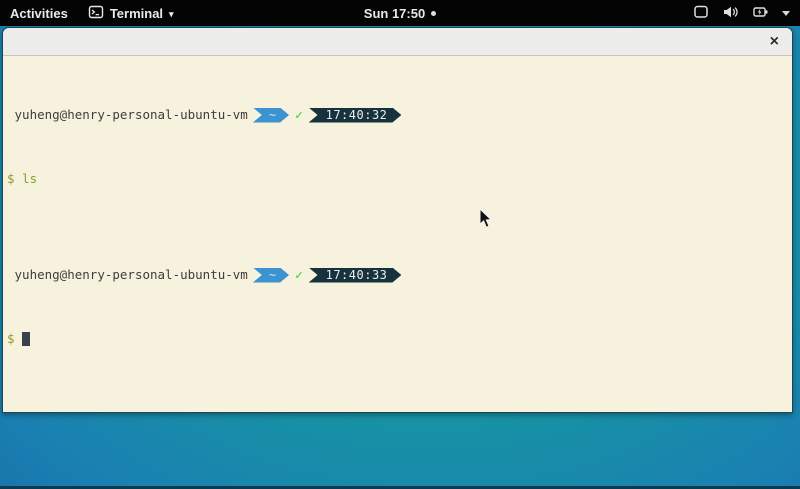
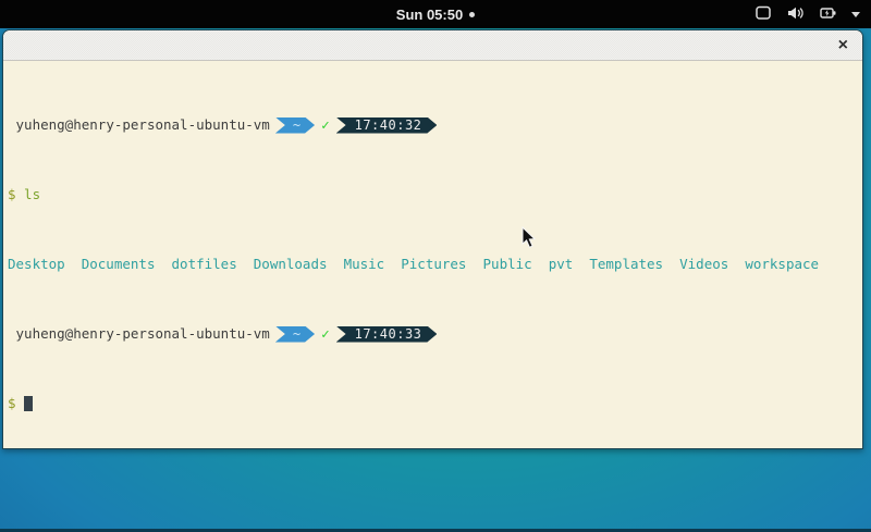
- Activities
- Terminal
- ▾
- Sun 17:50
+ Sun 05:50
  ×
  yuheng@henry-personal-ubuntu-vm
  ~
  ✓
  17:40:32
  $
  ls
+ Desktop
+ Documents
+ dotfiles
+ Downloads
+ Music
+ Pictures
+ Public
+ pvt
+ Templates
+ Videos
+ workspace
  yuheng@henry-personal-ubuntu-vm
  ~
  ✓
  17:40:33
  $
